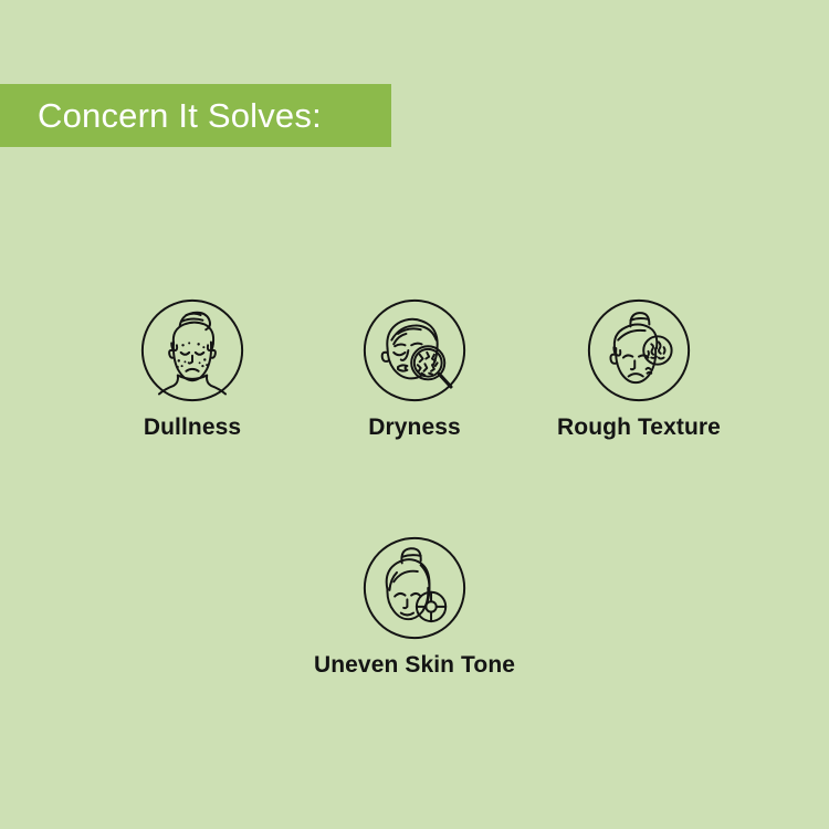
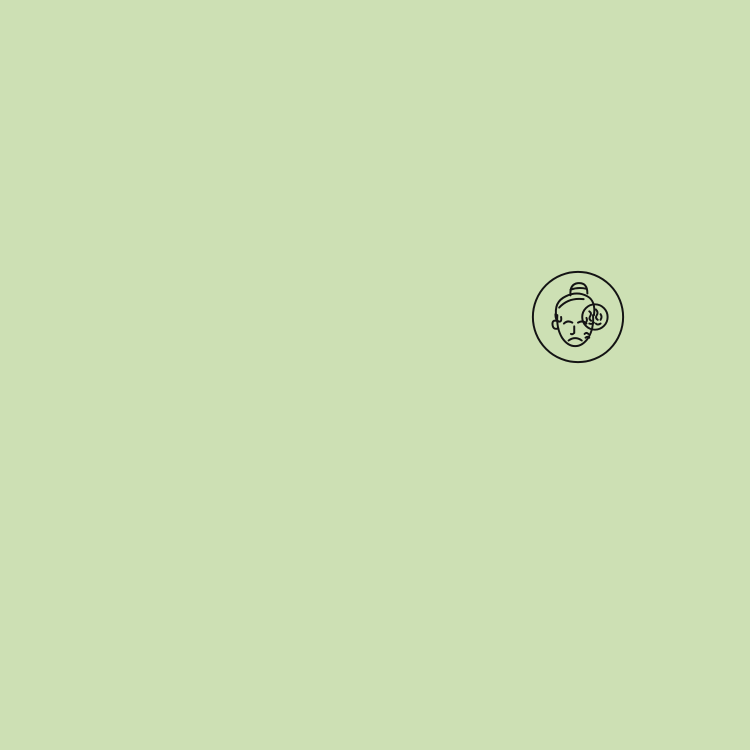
- Concern It Solves:
- Dullness
- Dryness
- Rough Texture
- Uneven Skin Tone
